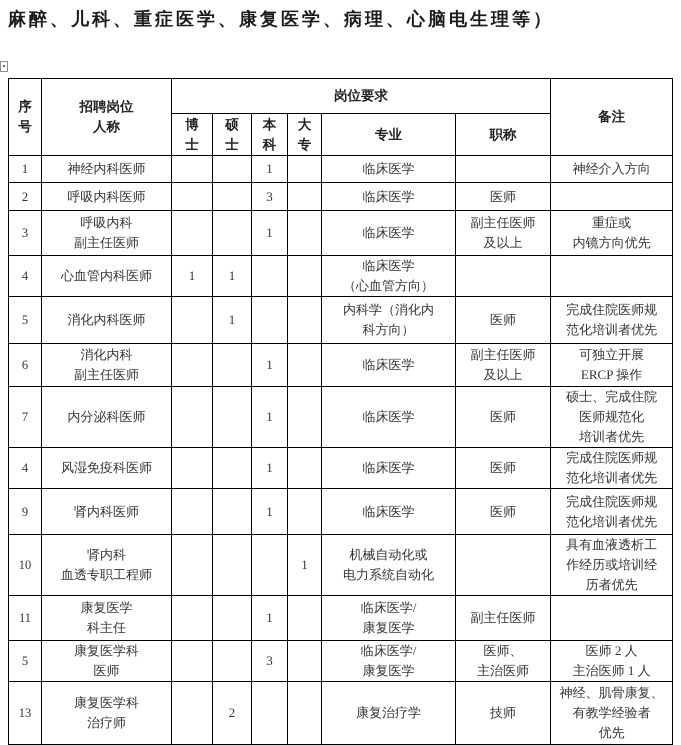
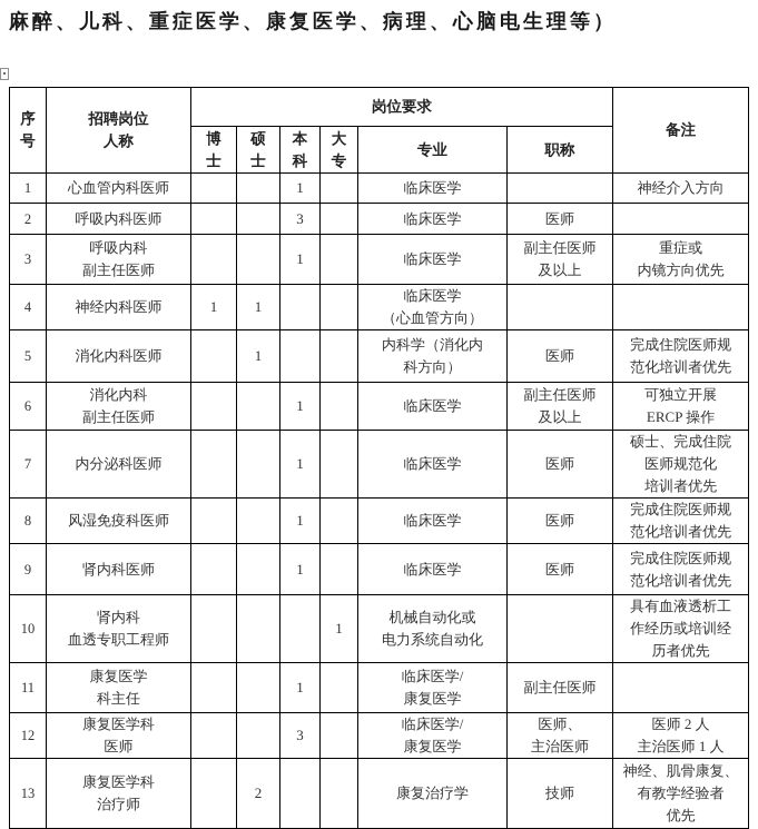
  麻醉、儿科、重症医学、康复医学、病理、心脑电生理等）
  序 号	招聘岗位 人称	岗位要求	备注
  博 士	硕 士	本 科	大 专	专业	职称
- 1	神经内科医师			1		临床医学		神经介入方向
+ 1	心血管内科医师			1		临床医学		神经介入方向
  2	呼吸内科医师			3		临床医学	医师
  3	呼吸内科 副主任医师			1		临床医学	副主任医师 及以上	重症或 内镜方向优先
- 4	心血管内科医师	1	1			临床医学 （心血管方向）
+ 4	神经内科医师	1	1			临床医学 （心血管方向）
  5	消化内科医师		1			内科学（消化内 科方向）	医师	完成住院医师规 范化培训者优先
  6	消化内科 副主任医师			1		临床医学	副主任医师 及以上	可独立开展 ERCP 操作
  7	内分泌科医师			1		临床医学	医师	硕士、完成住院 医师规范化 培训者优先
- 4	风湿免疫科医师			1		临床医学	医师	完成住院医师规 范化培训者优先
+ 8	风湿免疫科医师			1		临床医学	医师	完成住院医师规 范化培训者优先
  9	肾内科医师			1		临床医学	医师	完成住院医师规 范化培训者优先
  10	肾内科 血透专职工程师				1	机械自动化或 电力系统自动化		具有血液透析工 作经历或培训经 历者优先
  11	康复医学 科主任			1		临床医学/ 康复医学	副主任医师
- 5	康复医学科 医师			3		临床医学/ 康复医学	医师、 主治医师	医师 2 人 主治医师 1 人
+ 12	康复医学科 医师			3		临床医学/ 康复医学	医师、 主治医师	医师 2 人 主治医师 1 人
  13	康复医学科 治疗师		2			康复治疗学	技师	神经、肌骨康复、 有教学经验者 优先
